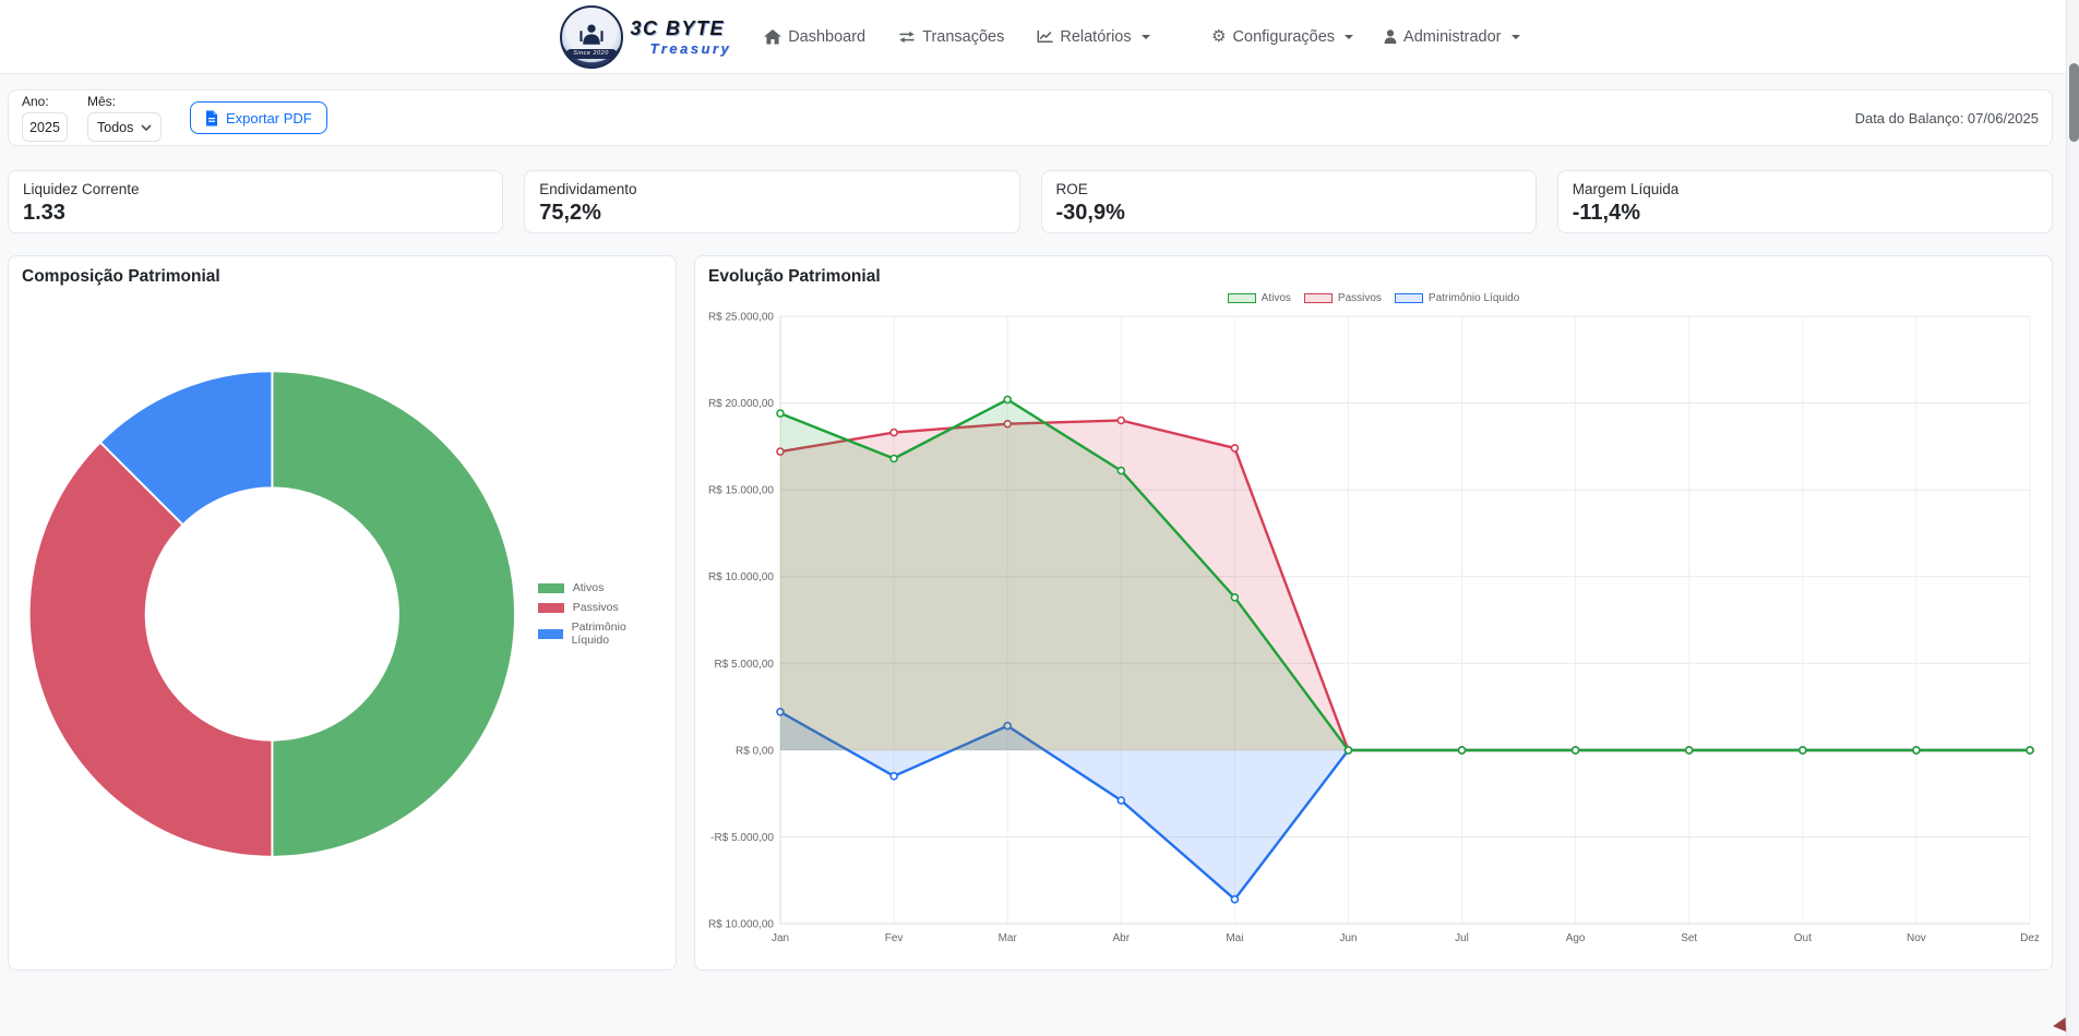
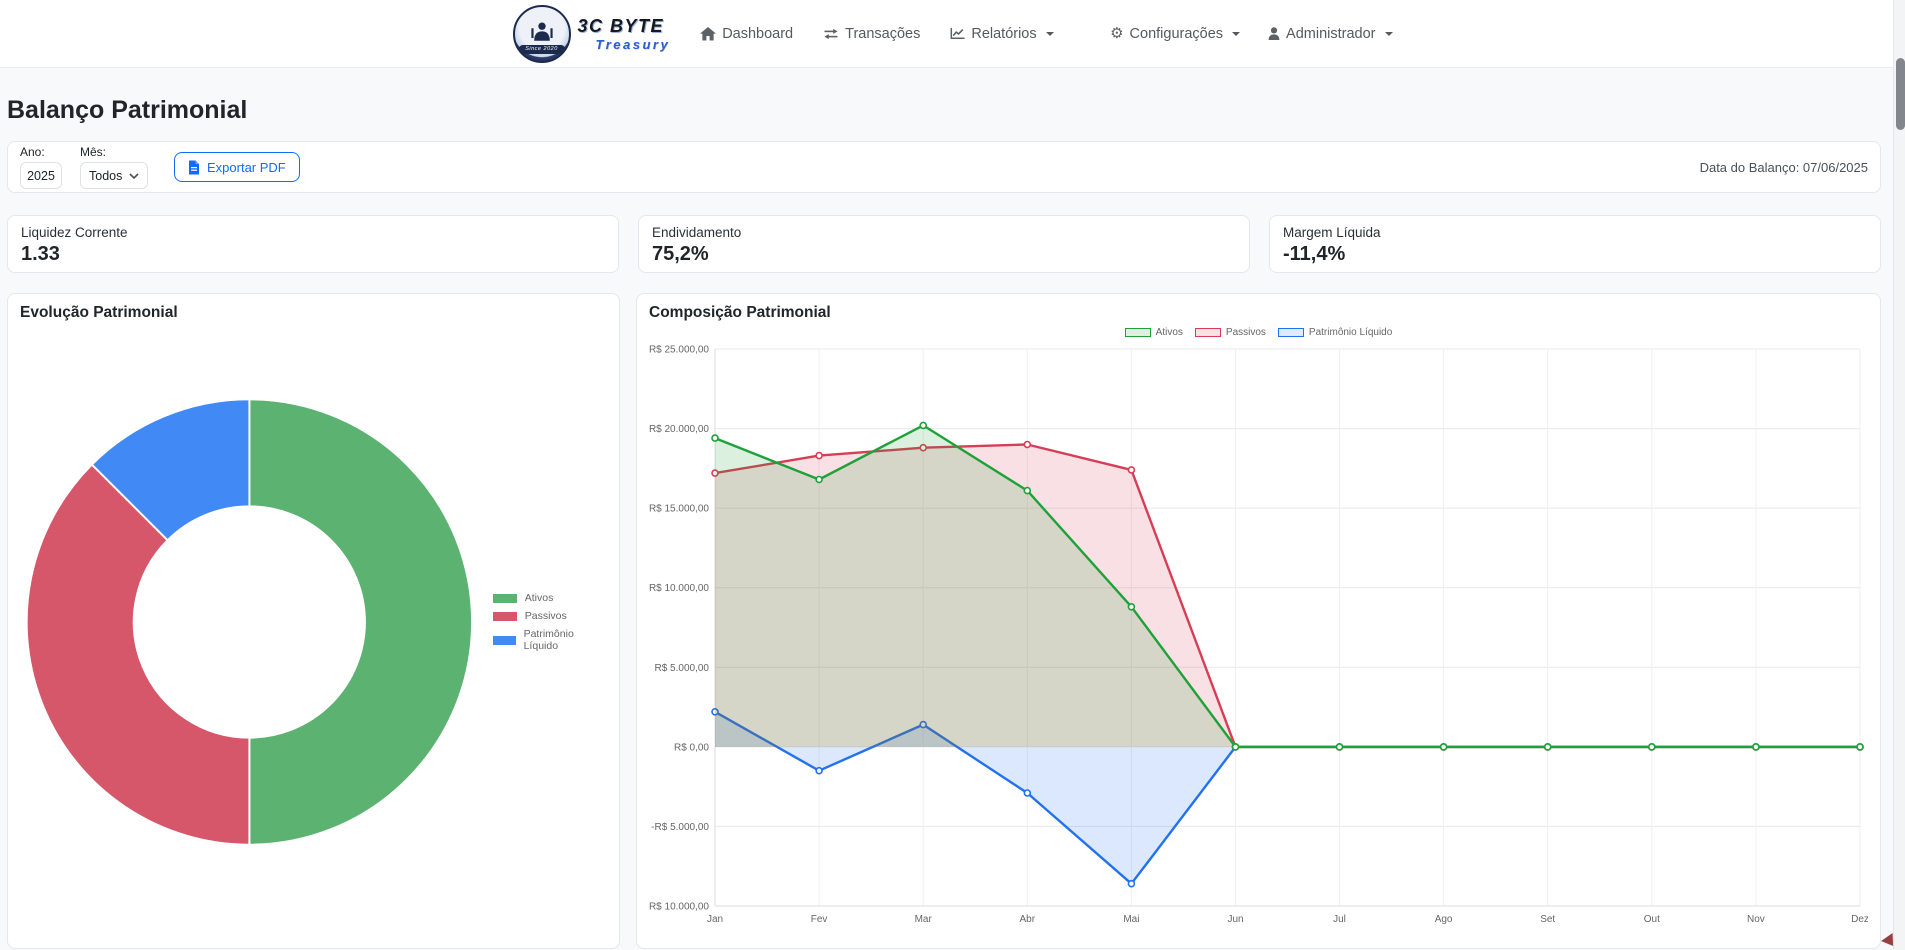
  3C BYTE
  Treasury
  Dashboard
  Transações
  Relatórios
  ⚙
  Configurações
  Administrador
+ Balanço Patrimonial
  Ano:
  2025
  Mês:
  Todos
  Exportar PDF
  Data do Balanço: 07/06/2025
  Liquidez Corrente
  1.33
  Endividamento
  75,2%
- ROE
- -30,9%
  Margem Líquida
  -11,4%
- Composição Patrimonial
+ Evolução Patrimonial
  Ativos
  Passivos
  Patrimônio Líquido
- Evolução Patrimonial
+ Composição Patrimonial
  Ativos
  Passivos
  Patrimônio Líquido
  R$ 25.000,00
  R$ 20.000,00
  R$ 15.000,00
  R$ 10.000,00
  R$ 5.000,00
  R$ 0,00
  -R$ 5.000,00
  R$ 10.000,00
  Jan
  Fev
  Mar
  Abr
  Mai
  Jun
  Jul
  Ago
  Set
  Out
  Nov
  Dez
